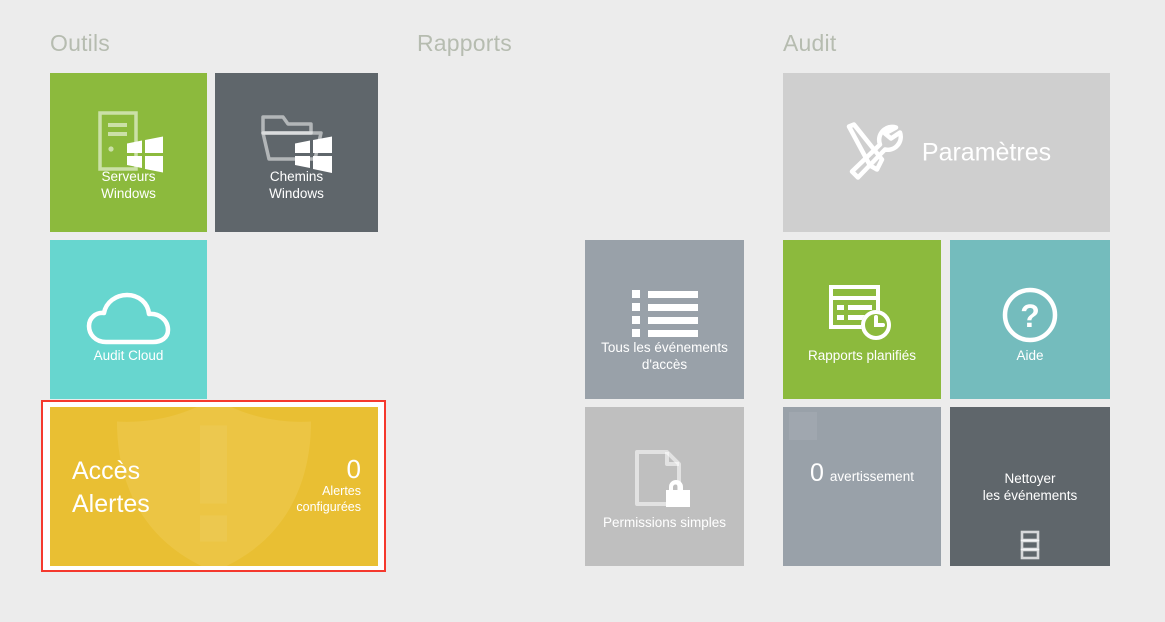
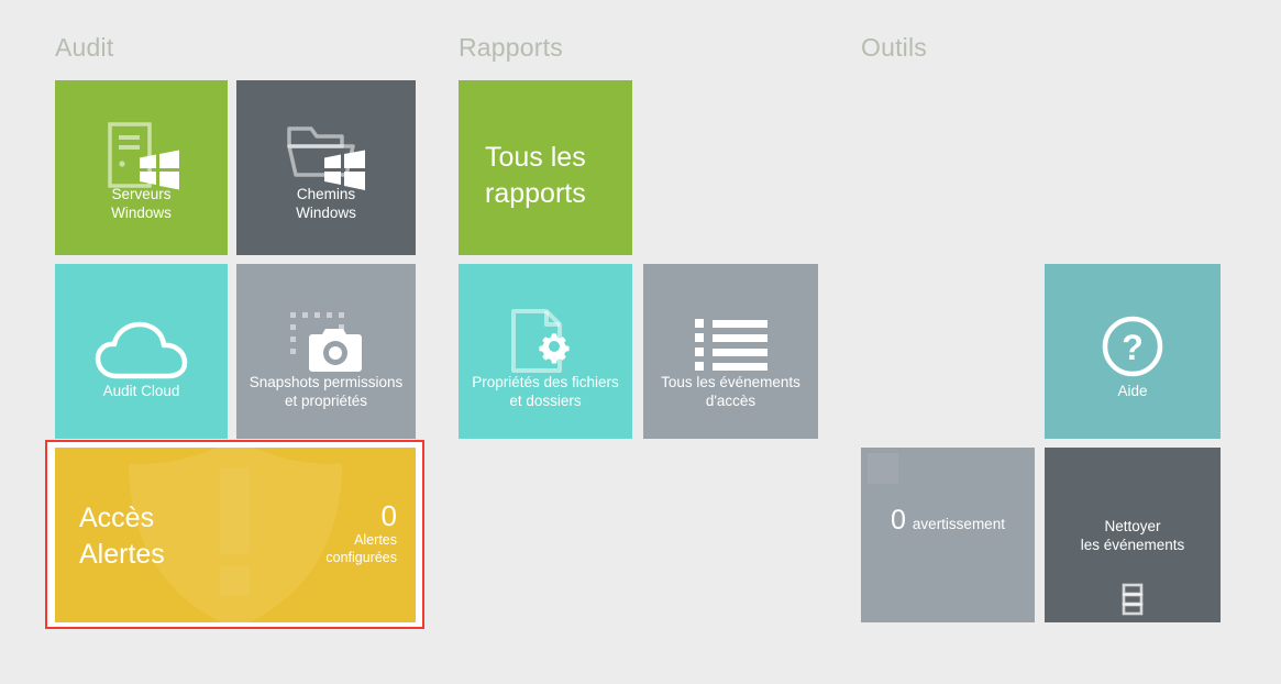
- Outils
+ Audit
  Rapports
- Audit
+ Outils
  Serveurs
  Windows
  Chemins
  Windows
  Audit Cloud
+ Snapshots permissions
+ et propriétés
+ Tous les
+ rapports
+ Propriétés des fichiers
+ et dossiers
  Tous les événements
  d'accès
- Permissions simples
- Paramètres
- Rapports planifiés
  ?
  Aide
  Nettoyer
  les événements
  0 avertissement
  Accès
  Alertes
  0
  Alertes
  configurées
